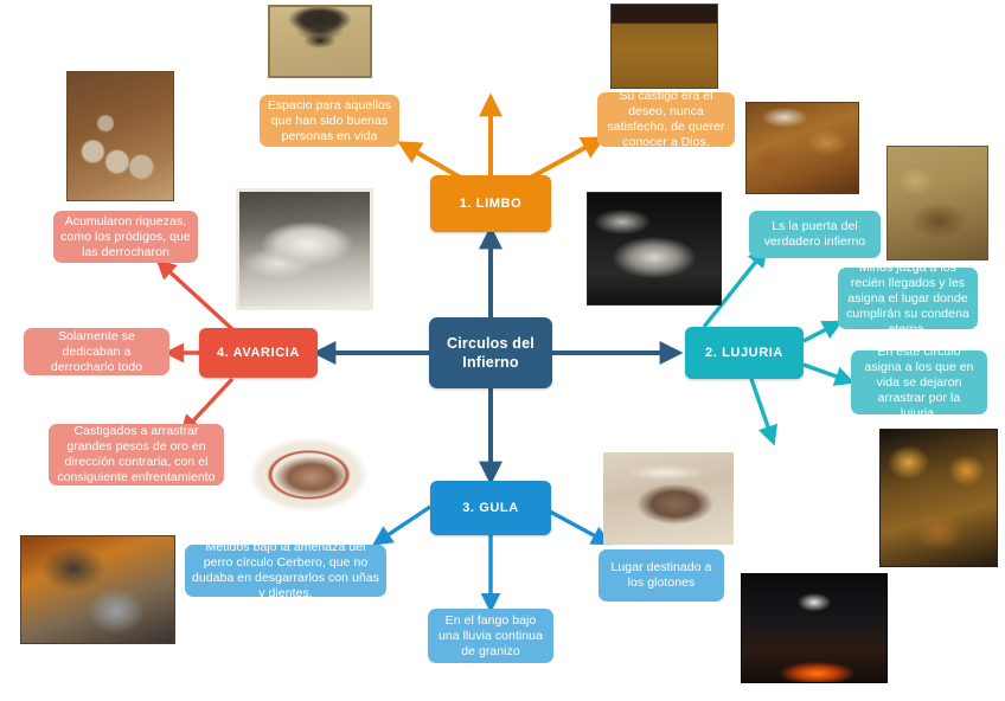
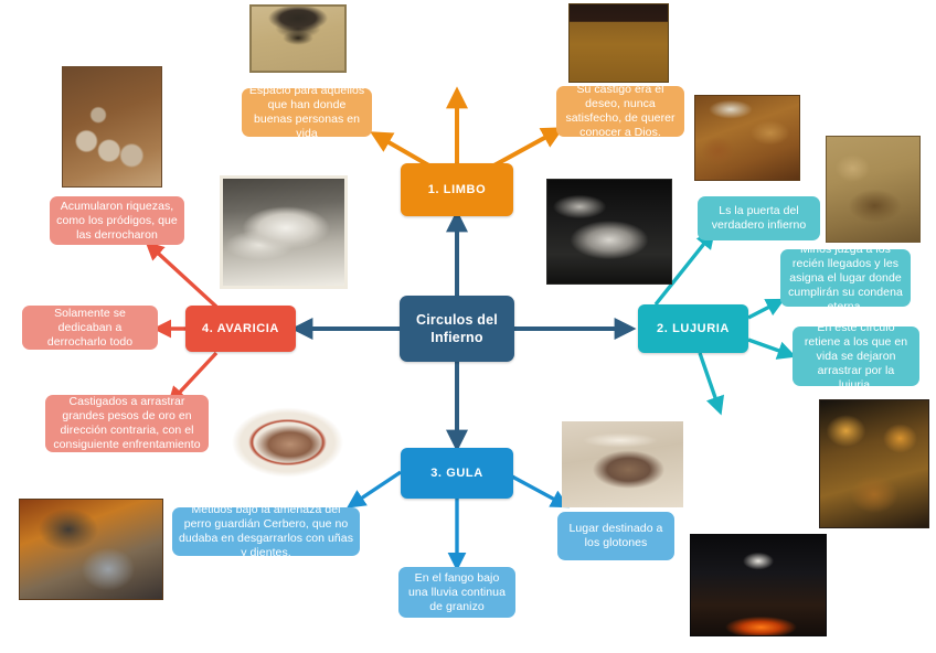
  Circulos del
  Infierno
  1. LIMBO
  2. LUJURIA
  3. GULA
  4. AVARICIA
- Espacio para aquellos que han sido buenas personas en vida
+ Espacio para aquellos que han donde buenas personas en vida
  Su castigo era el deseo, nunca satisfecho, de querer conocer a Dios.
  Ls la puerta del verdadero infierno
  Minos juzga a los recién llegados y les asigna el lugar donde cumplirán su condena eterna.
- En este círculo asigna a los que en vida se dejaron arrastrar por la lujuria.
+ En este círculo retiene a los que en vida se dejaron arrastrar por la lujuria.
- Metidos bajo la amenaza del perro círculo Cerbero, que no dudaba en desgarrarlos con uñas y dientes.
+ Metidos bajo la amenaza del perro guardián Cerbero, que no dudaba en desgarrarlos con uñas y dientes.
  En el fango bajo una lluvia continua de granizo
  Lugar destinado a los glotones
  Acumularon riquezas, como los pródigos, que las derrocharon
  Solamente se dedicaban a derrocharlo todo
  Castigados a arrastrar grandes pesos de oro en dirección contraria, con el consiguiente enfrentamiento
